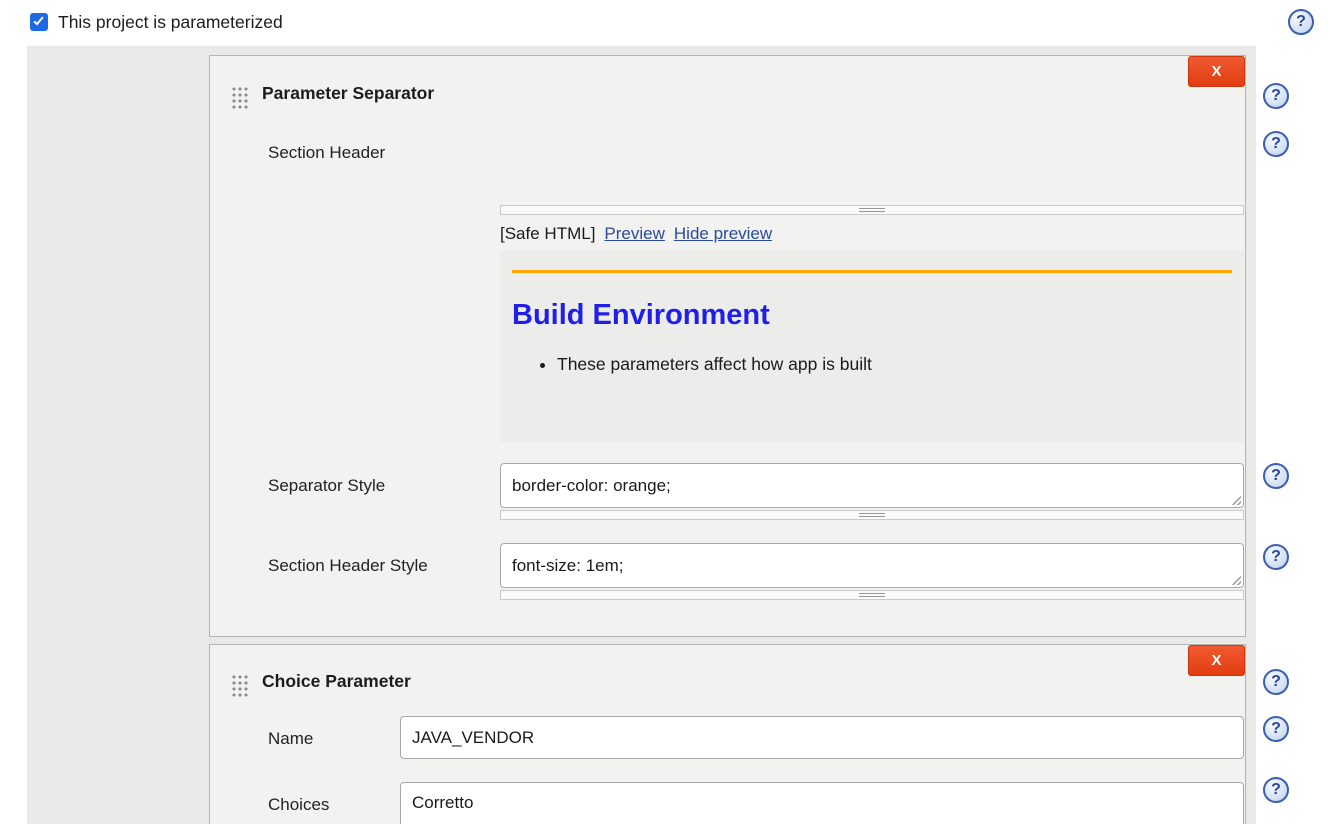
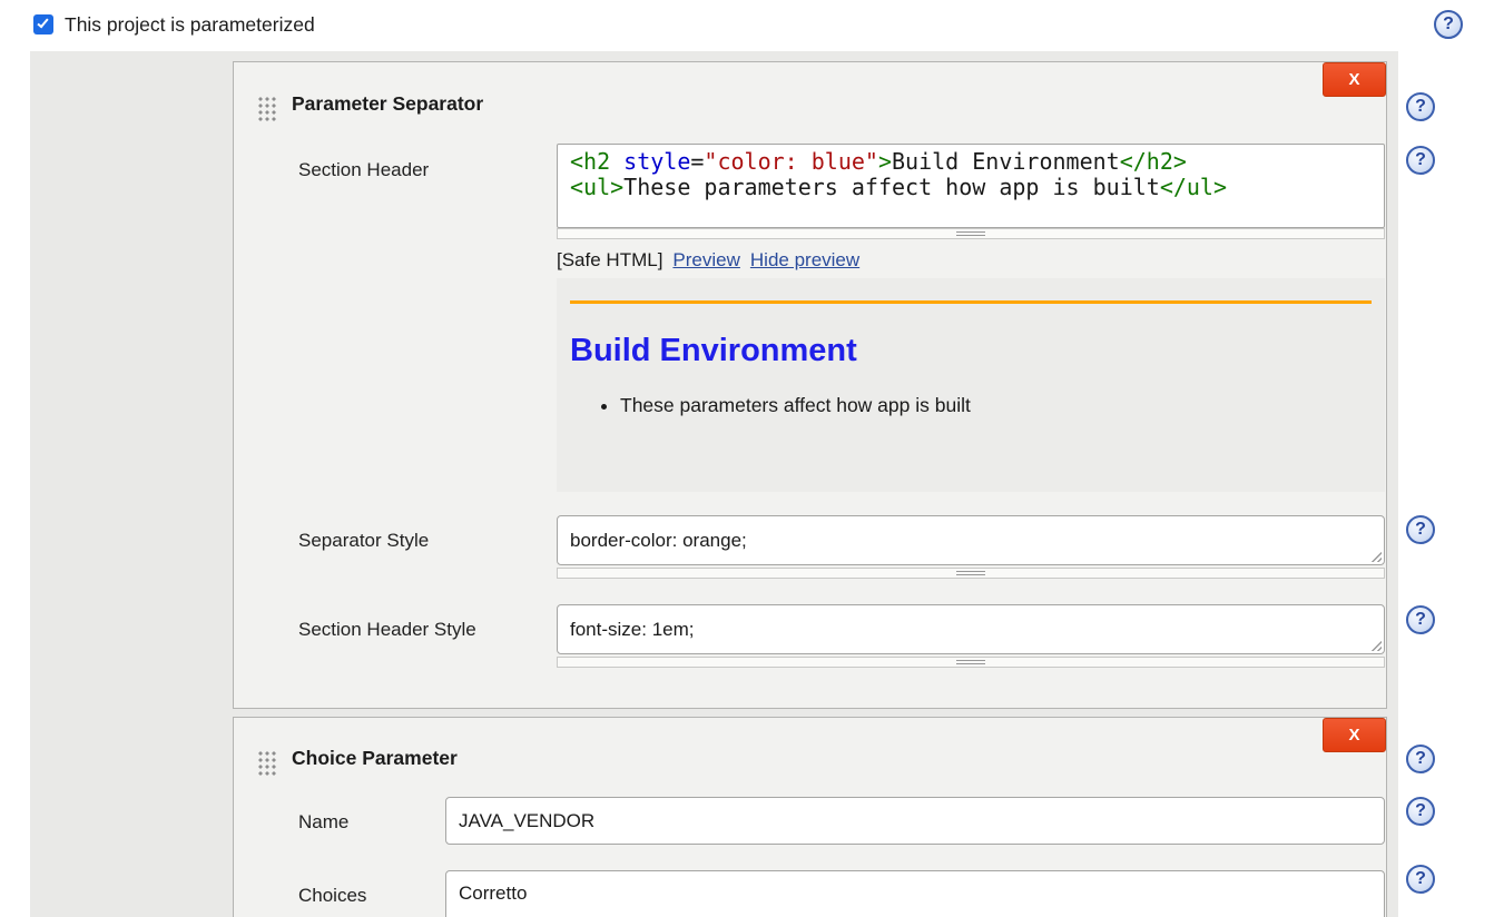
  This project is parameterized
  X
  Parameter Separator
  Section Header
+ <h2 style="color: blue">Build Environment</h2>
+ <ul>These parameters affect how app is built</ul>
  [Safe HTML] Preview Hide preview
  Build Environment
  These parameters affect how app is built
  Separator Style
  border-color: orange;
  Section Header Style
  font-size: 1em;
  X
  Choice Parameter
  Name
  JAVA_VENDOR
  Choices
  Corretto
  ?
  ?
  ?
  ?
  ?
  ?
  ?
  ?
